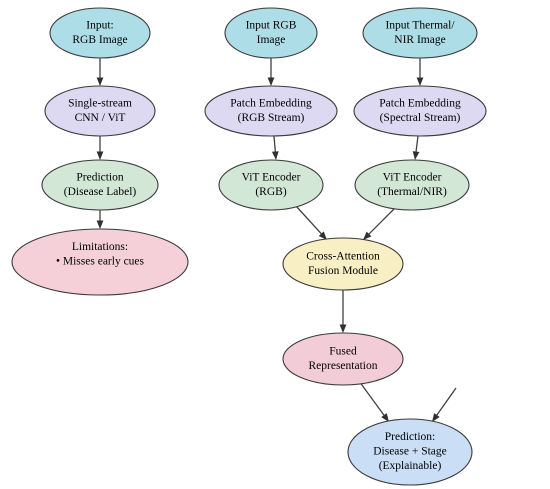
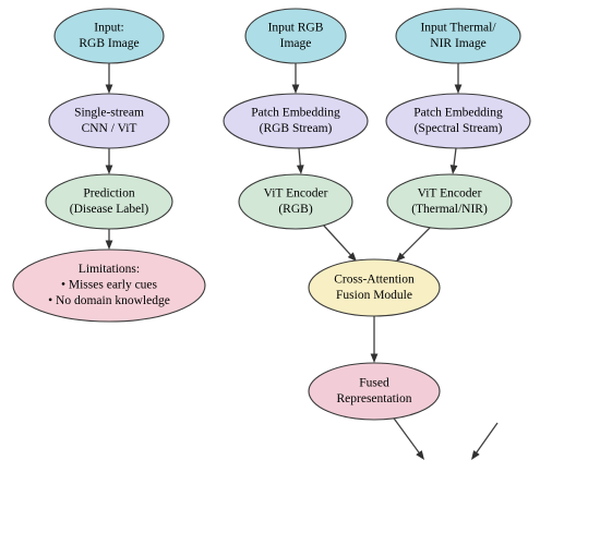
  Input:
  RGB Image
  Single-stream
  CNN / ViT
  Prediction
  (Disease Label)
  Limitations:
  • Misses early cues
+ • No domain knowledge
  Input RGB
  Image
  Patch Embedding
  (RGB Stream)
  ViT Encoder
  (RGB)
  Input Thermal/
  NIR Image
  Patch Embedding
  (Spectral Stream)
  ViT Encoder
  (Thermal/NIR)
  Cross-Attention
  Fusion Module
  Fused
  Representation
- Prediction:
- Disease + Stage
- (Explainable)
